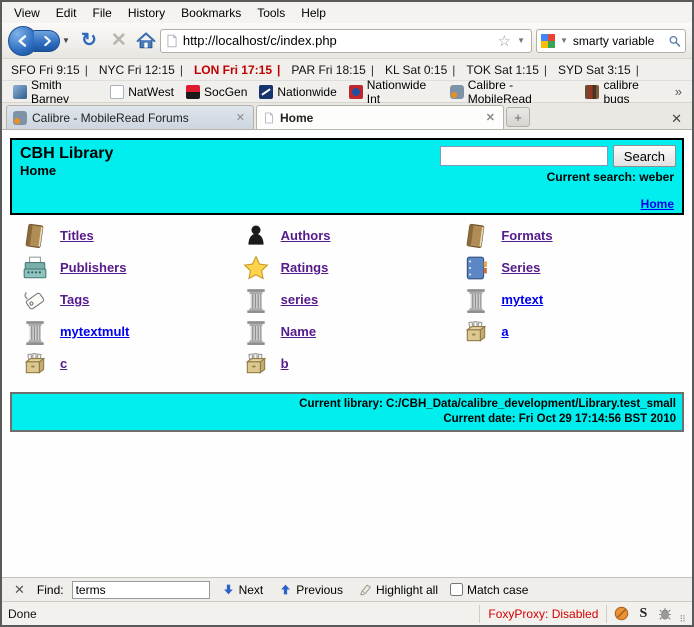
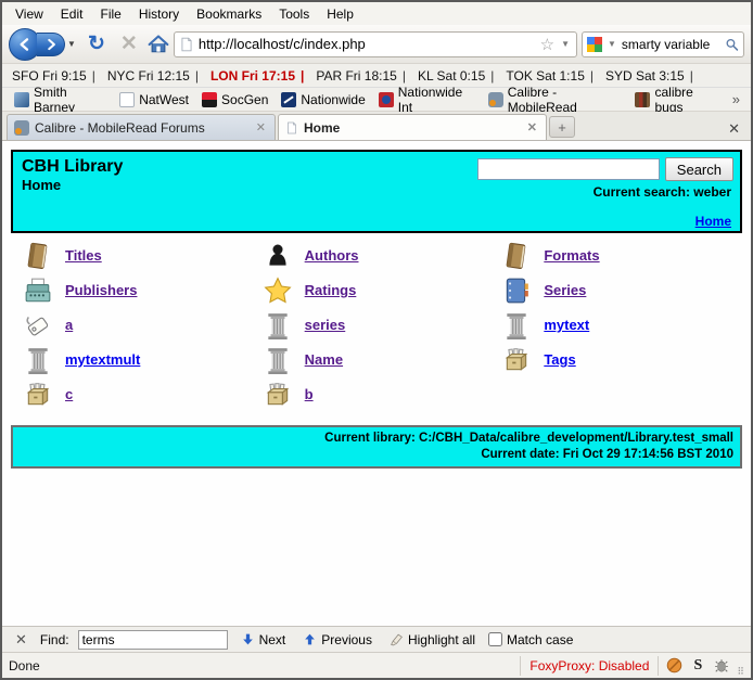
  View
  Edit
  File
  History
  Bookmarks
  Tools
  Help
  ▼
  ↻
  ✕
  http://localhost/c/index.php
  ☆
  ▼
  ▼
  smarty variable
  SFO Fri 9:15
  |
  NYC Fri 12:15
  |
  LON Fri 17:15
  |
  PAR Fri 18:15
  |
  KL Sat 0:15
  |
  TOK Sat 1:15
  |
  SYD Sat 3:15
  |
  Smith Barney
  NatWest
  SocGen
  Nationwide
  Nationwide Int
  Calibre - MobileRead
  calibre bugs
  »
  Calibre - MobileRead Forums
  ✕
  Home
  ✕
  +
  ✕
  CBH Library
  Home
  Search
  Current search: weber
  Home
  Titles
  Authors
  Formats
  Publishers
  Ratings
  Series
- Tags
+ a
  series
  mytext
  mytextmult
  Name
- a
+ Tags
  c
  b
  Current library: C:/CBH_Data/calibre_development/Library.test_small
  Current date: Fri Oct 29 17:14:56 BST 2010
  ✕
  Find:
  terms
  Next
  Previous
  Highlight all
  Match case
  Done
  FoxyProxy: Disabled
  S
  ⠿
